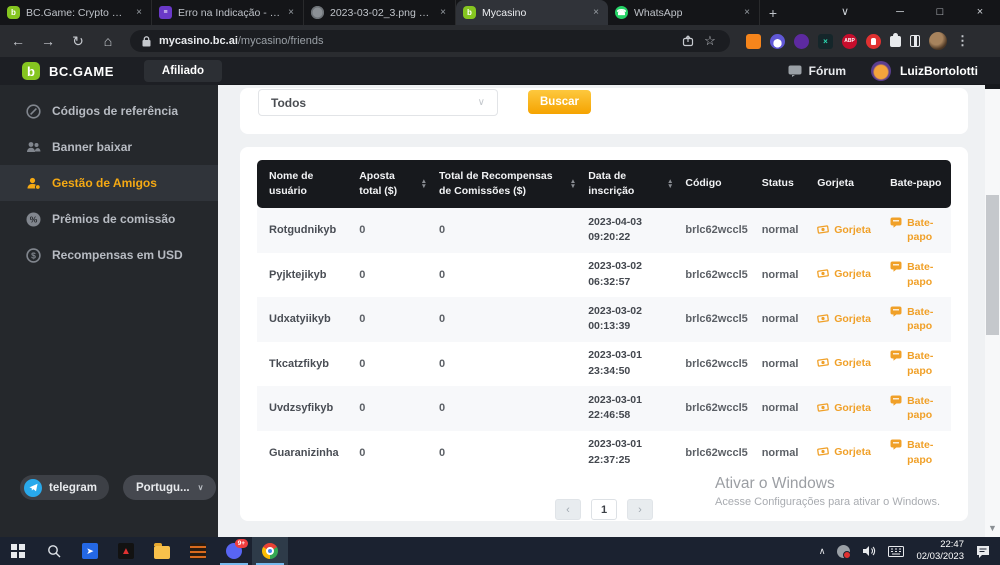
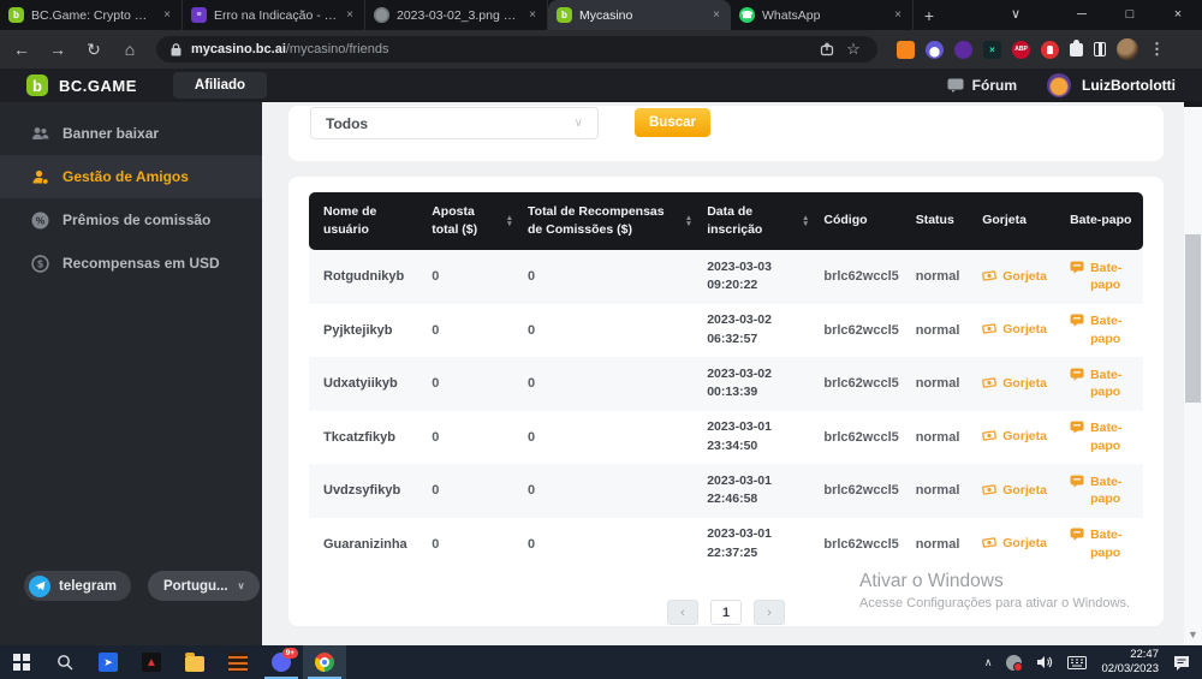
  b
  BC.Game: Crypto Cas
  ×
  Erro na Indicação - B
  ×
  2023-03-02_3.png (10
  ×
  b
  Mycasino
  ×
  ☎
  WhatsApp
  ×
  +
  ∨
  ─
  □
  ×
  ←
  →
  ↻
  ⌂
  mycasino.bc.ai/mycasino/friends
  ☆
  ×
  ⋮
  b
  BC.GAME
  Afiliado
  Fórum
  LuizBortolotti
- Códigos de referência
  Banner baixar
  Gestão de Amigos
  %
  Prêmios de comissão
  $
  Recompensas em USD
  telegram
  Portugu...
  ∨
  Todos
  ∨
  Buscar
  Nome de usuário
  Aposta total ($)
  Total de Recompensas de Comissões ($)
  Data de inscrição
  Código
  Status
  Gorjeta
  Bate-papo
  Rotgudnikyb
  0
  0
- 2023-04-03
+ 2023-03-03
  09:20:22
  brlc62wccl5
  normal
  Gorjeta
  Bate-papo
  Pyjktejikyb
  0
  0
  2023-03-02
  06:32:57
  brlc62wccl5
  normal
  Gorjeta
  Bate-papo
  Udxatyiikyb
  0
  0
  2023-03-02
  00:13:39
  brlc62wccl5
  normal
  Gorjeta
  Bate-papo
  Tkcatzfikyb
  0
  0
  2023-03-01
  23:34:50
  brlc62wccl5
  normal
  Gorjeta
  Bate-papo
  Uvdzsyfikyb
  0
  0
  2023-03-01
  22:46:58
  brlc62wccl5
  normal
  Gorjeta
  Bate-papo
  Guaranizinha
  0
  0
  2023-03-01
  22:37:25
  brlc62wccl5
  normal
  Gorjeta
  Bate-papo
  ‹
  1
  ›
  Ativar o Windows
  Acesse Configurações para ativar o Windows.
  ▼
  ➤
  ▲
  ∧
  22:47
  02/03/2023
